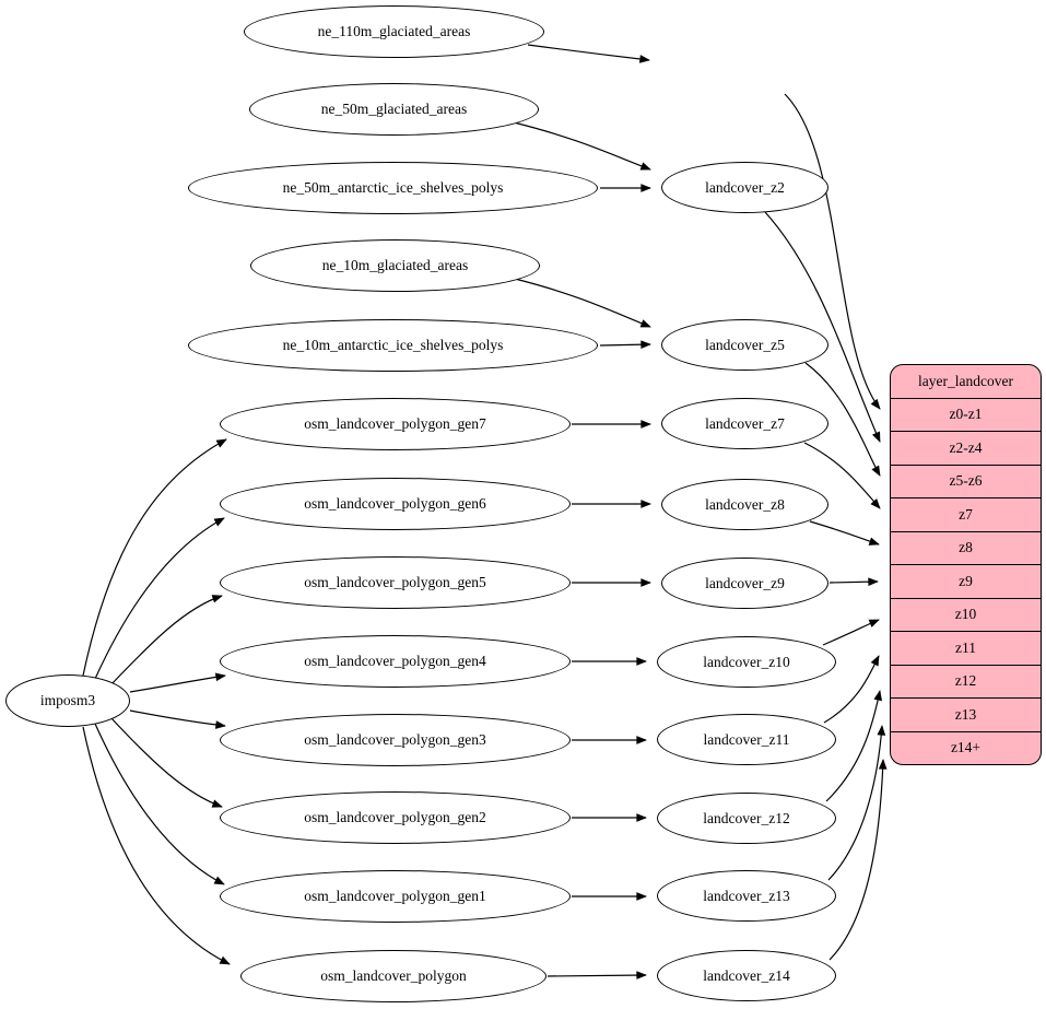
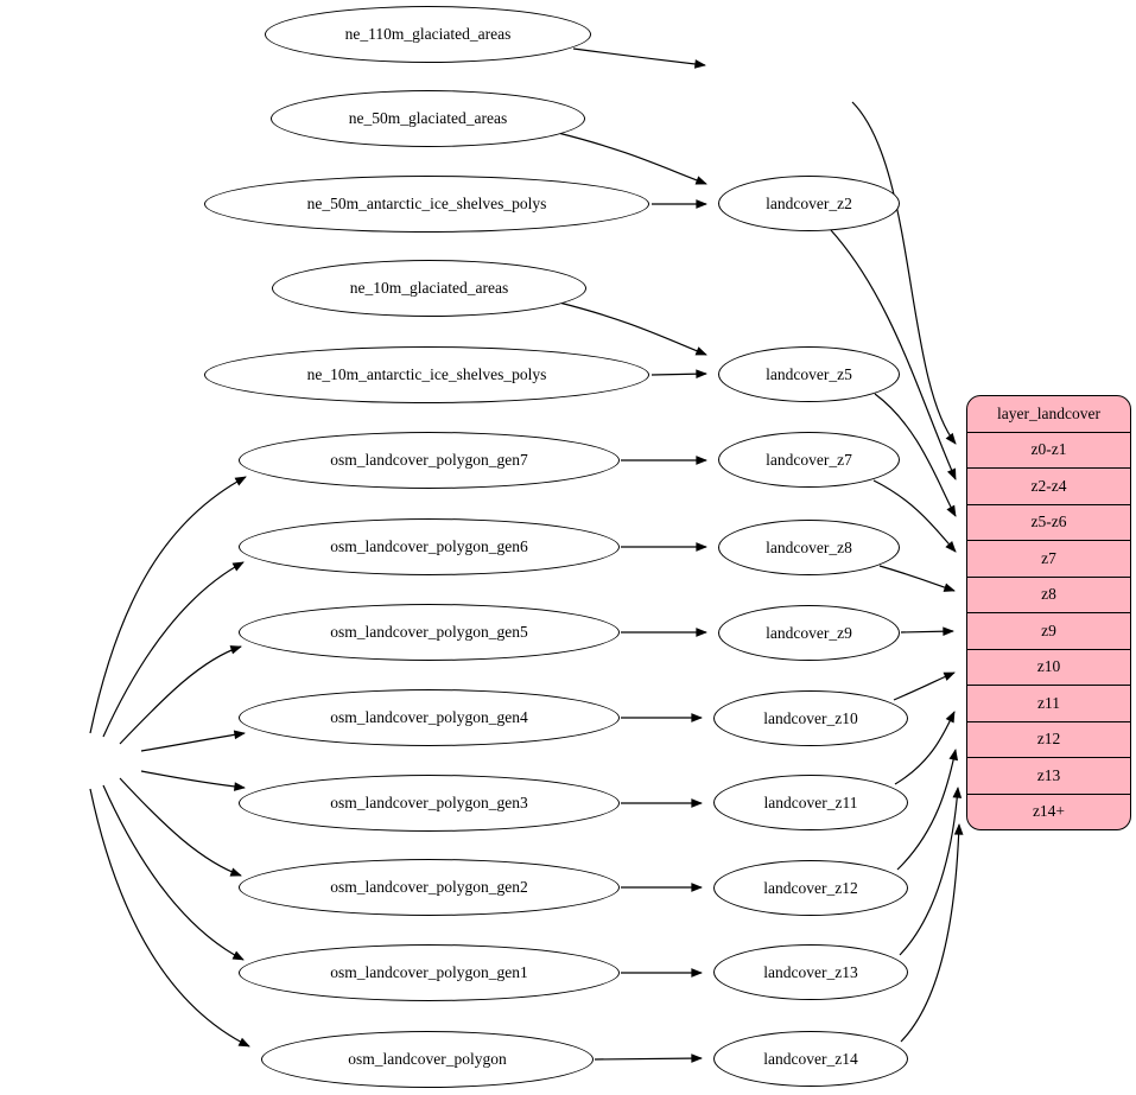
- imposm3
  ne_110m_glaciated_areas
  ne_50m_glaciated_areas
  ne_50m_antarctic_ice_shelves_polys
  ne_10m_glaciated_areas
  ne_10m_antarctic_ice_shelves_polys
  osm_landcover_polygon_gen7
  osm_landcover_polygon_gen6
  osm_landcover_polygon_gen5
  osm_landcover_polygon_gen4
  osm_landcover_polygon_gen3
  osm_landcover_polygon_gen2
  osm_landcover_polygon_gen1
  osm_landcover_polygon
  landcover_z2
  landcover_z5
  landcover_z7
  landcover_z8
  landcover_z9
  landcover_z10
  landcover_z11
  landcover_z12
  landcover_z13
  landcover_z14
  layer_landcover
  z0-z1
  z2-z4
  z5-z6
  z7
  z8
  z9
  z10
  z11
  z12
  z13
  z14+
